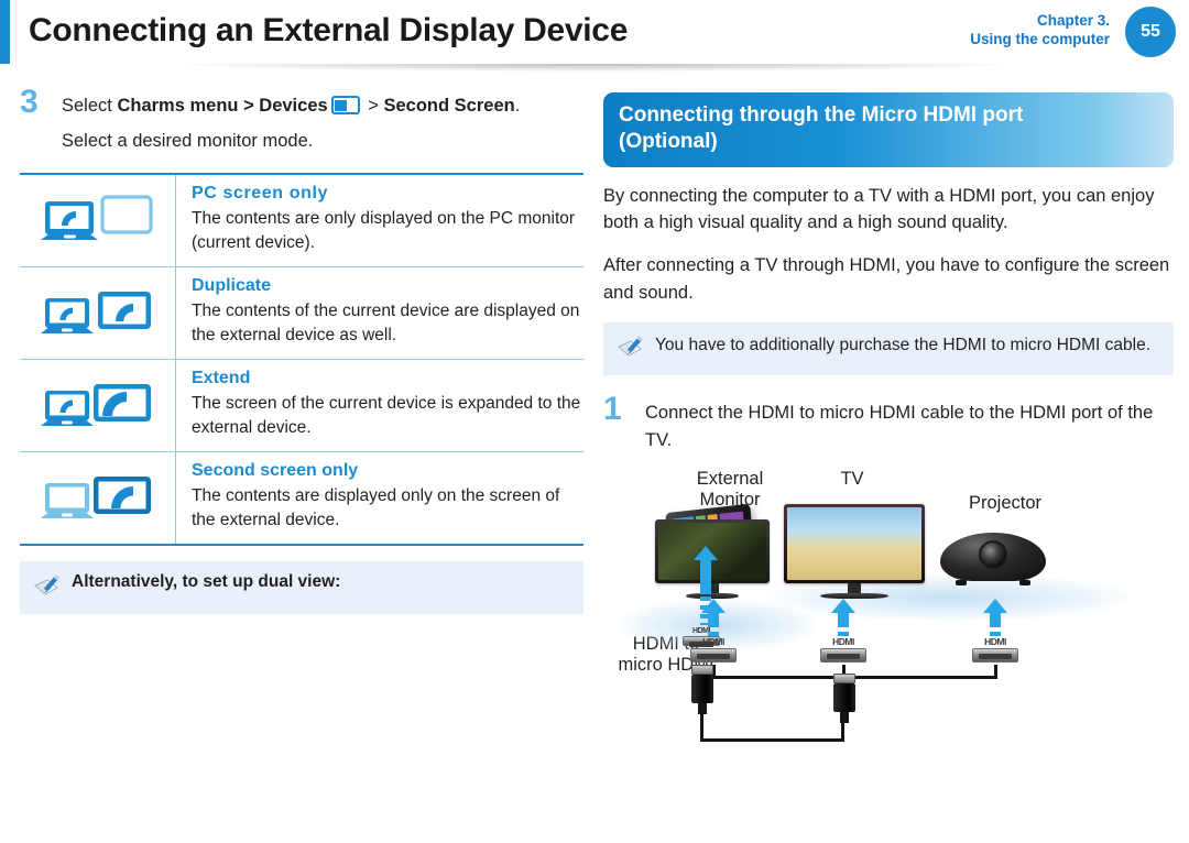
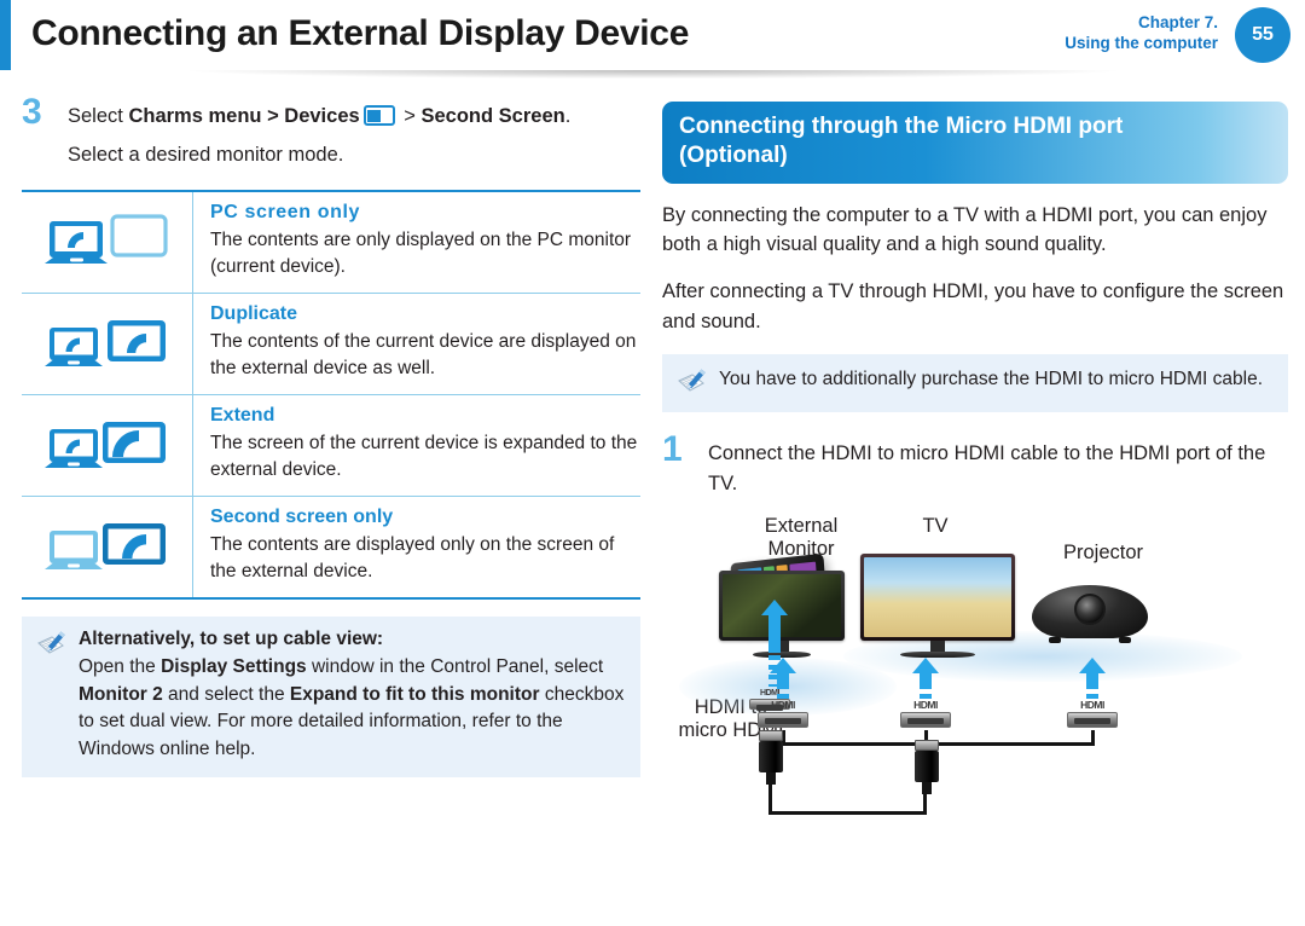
  Connecting an External Display Device
- Chapter 3.
+ Chapter 7.
  Using the computer
  55
  3
  Select Charms menu > Devices > Second Screen.
  Select a desired monitor mode.
  PC screen only
  The contents are only displayed on the PC monitor (current device).
  Duplicate
  The contents of the current device are displayed on the external device as well.
  Extend
  The screen of the current device is expanded to the external device.
  Second screen only
  The contents are displayed only on the screen of the external device.
- Alternatively, to set up dual view:
+ Alternatively, to set up cable view:
+ Open the Display Settings window in the Control Panel, select Monitor 2 and select the Expand to fit to this monitor checkbox to set dual view. For more detailed information, refer to the Windows online help.
  Connecting through the Micro HDMI port
  (Optional)
  By connecting the computer to a TV with a HDMI port, you can enjoy both a high visual quality and a high sound quality.
  After connecting a TV through HDMI, you have to configure the screen and sound.
  You have to additionally purchase the HDMI to micro HDMI cable.
  1
  Connect the HDMI to micro HDMI cable to the HDMI port of the TV.
  External
  Monitor
  TV
  Projector
  micro HD
  HDMI
  HDMI
  HDMI
